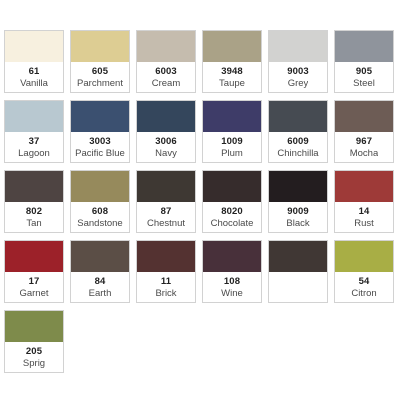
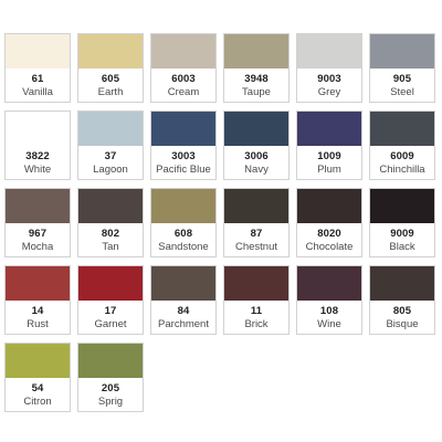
  61
  Vanilla
  605
- Parchment
+ Earth
  6003
  Cream
  3948
  Taupe
  9003
  Grey
  905
  Steel
+ 3822
+ White
  37
  Lagoon
  3003
  Pacific Blue
  3006
  Navy
  1009
  Plum
  6009
  Chinchilla
  967
  Mocha
  802
  Tan
  608
  Sandstone
  87
  Chestnut
  8020
  Chocolate
  9009
  Black
  14
  Rust
  17
  Garnet
  84
- Earth
+ Parchment
  11
  Brick
  108
  Wine
+ 805
+ Bisque
  54
  Citron
  205
  Sprig
